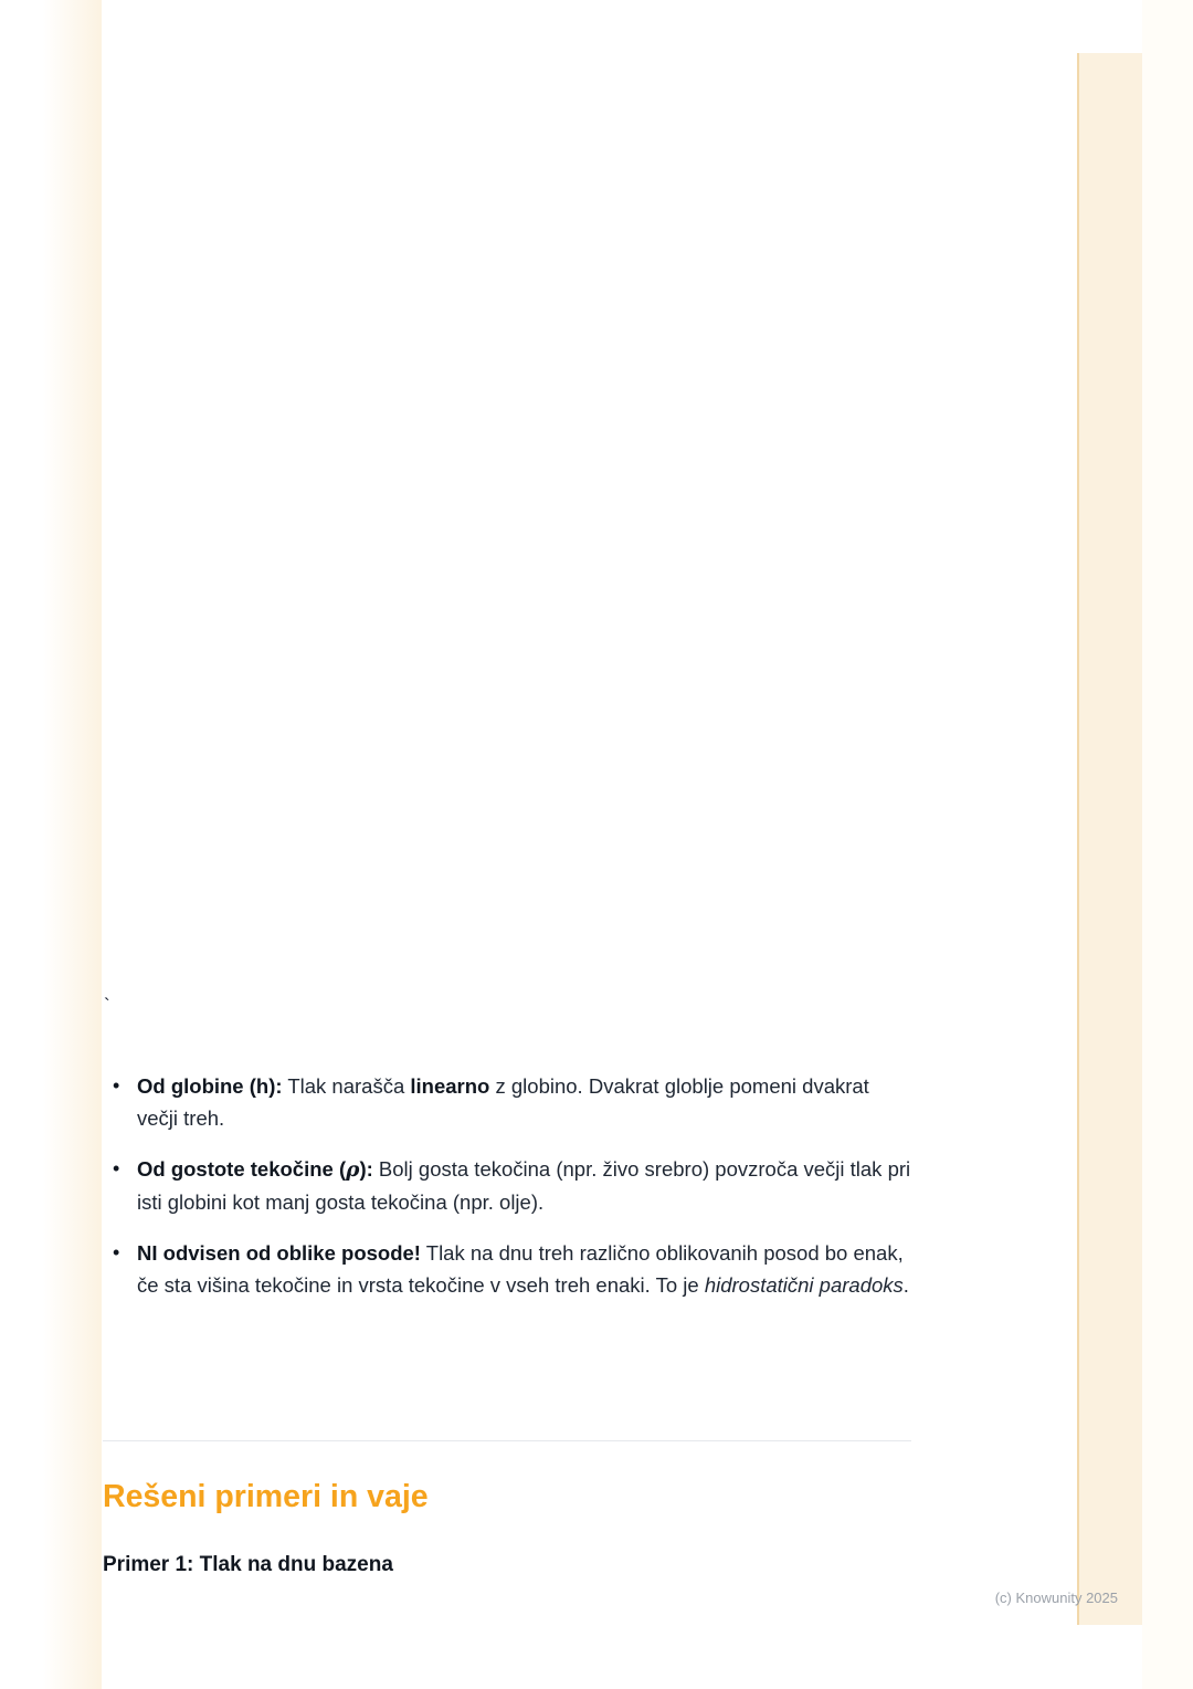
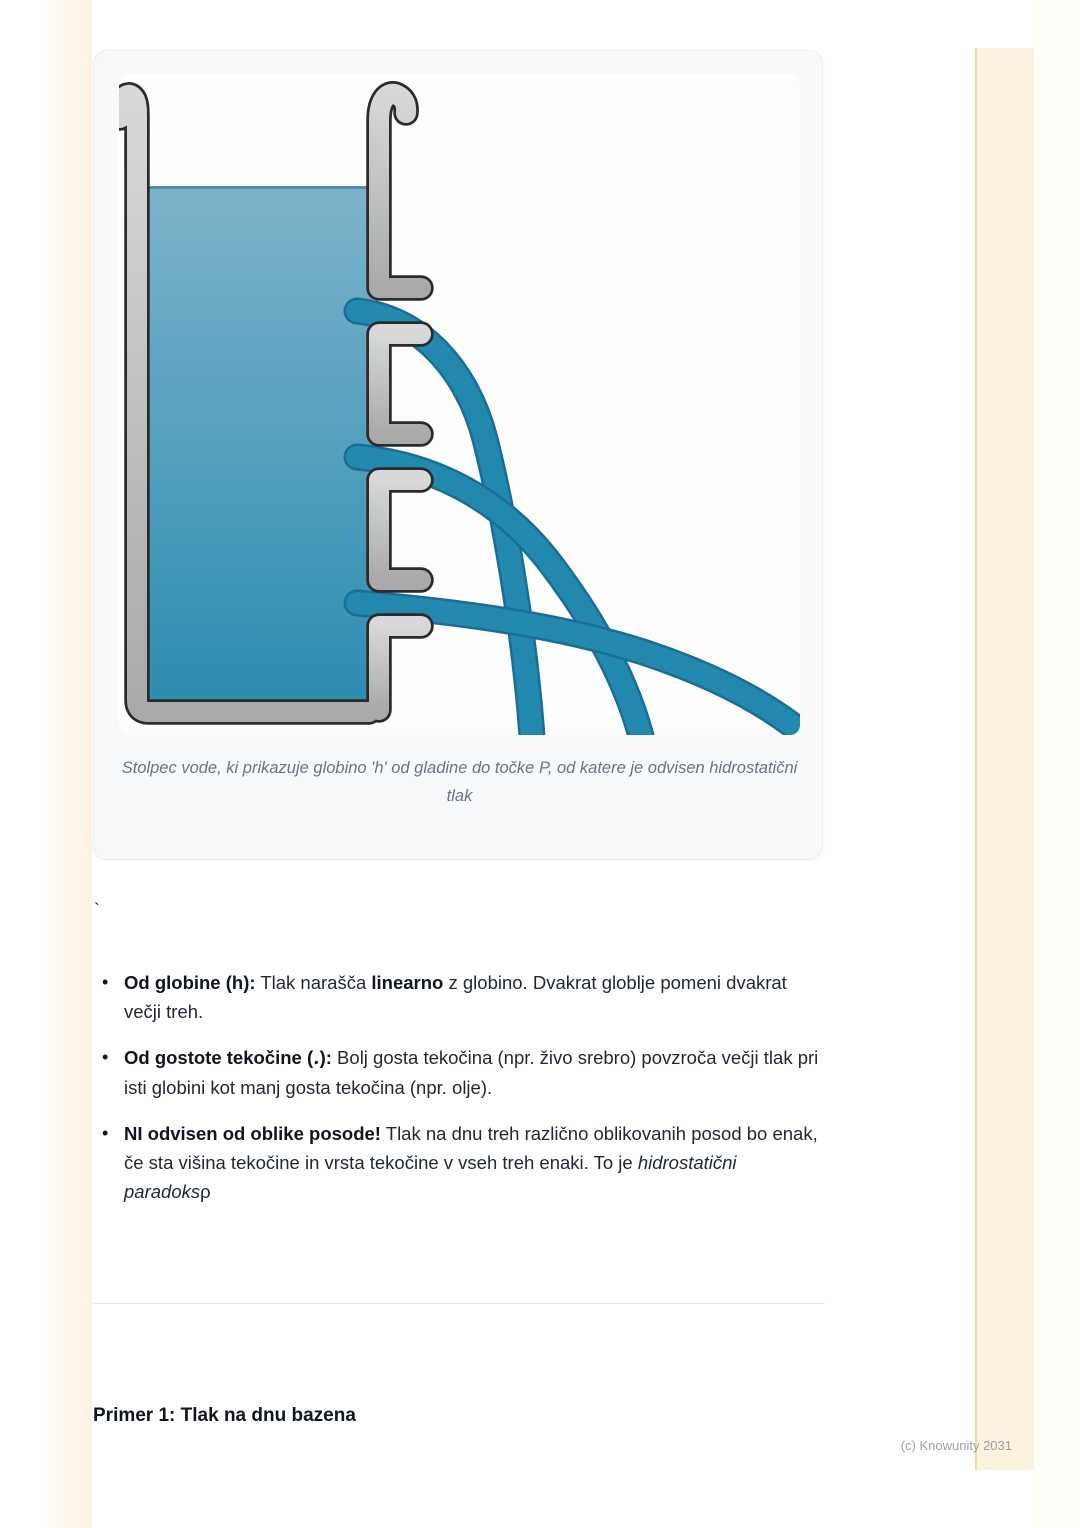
+ Stolpec vode, ki prikazuje globino 'h' od gladine do točke P, od katere je odvisen hidrostatični tlak
  `
  •
  Od globine (h): Tlak narašča linearno z globino. Dvakrat globlje pomeni dvakrat večji treh.
  •
- Od gostote tekočine (ρ): Bolj gosta tekočina (npr. živo srebro) povzroča večji tlak pri isti globini kot manj gosta tekočina (npr. olje).
+ Od gostote tekočine (.): Bolj gosta tekočina (npr. živo srebro) povzroča večji tlak pri isti globini kot manj gosta tekočina (npr. olje).
  •
- NI odvisen od oblike posode! Tlak na dnu treh različno oblikovanih posod bo enak, če sta višina tekočine in vrsta tekočine v vseh treh enaki. To je hidrostatični paradoks.
+ NI odvisen od oblike posode! Tlak na dnu treh različno oblikovanih posod bo enak, če sta višina tekočine in vrsta tekočine v vseh treh enaki. To je hidrostatični paradoksρ
- Rešeni primeri in vaje
  Primer 1: Tlak na dnu bazena
- (c) Knowunity 2025
+ (c) Knowunity 2031
